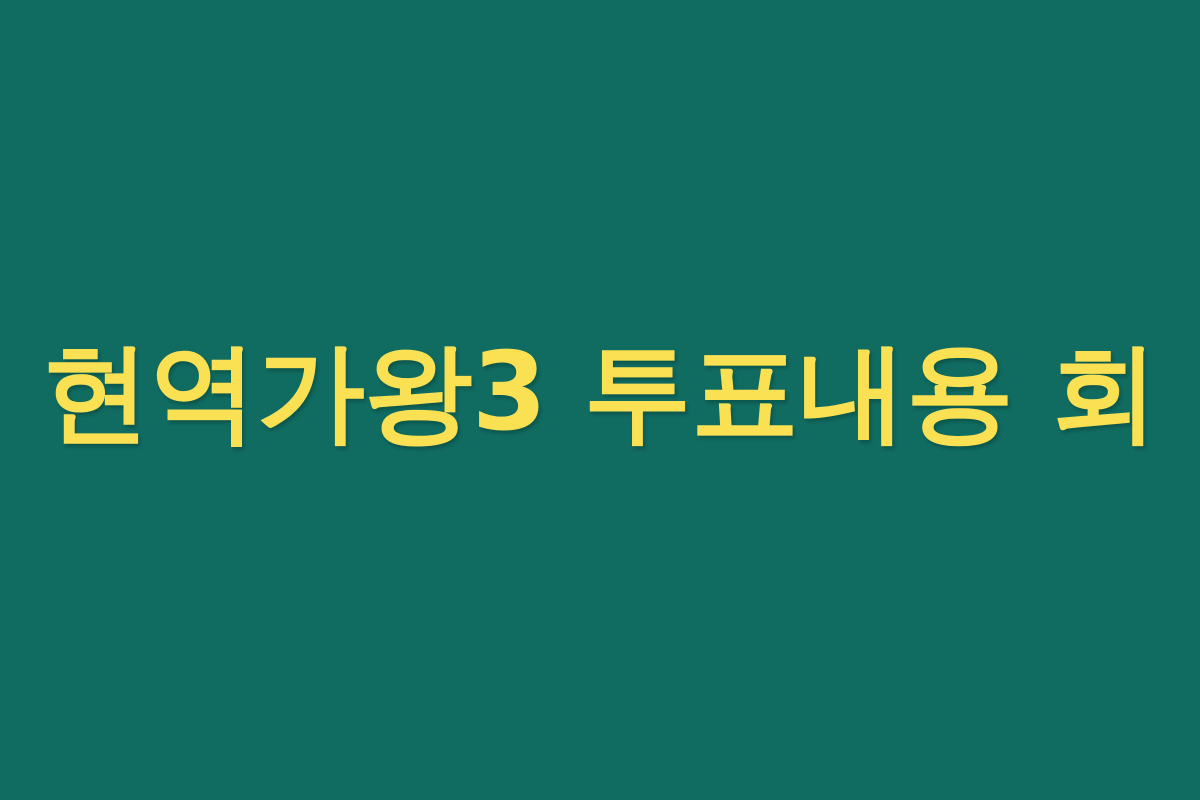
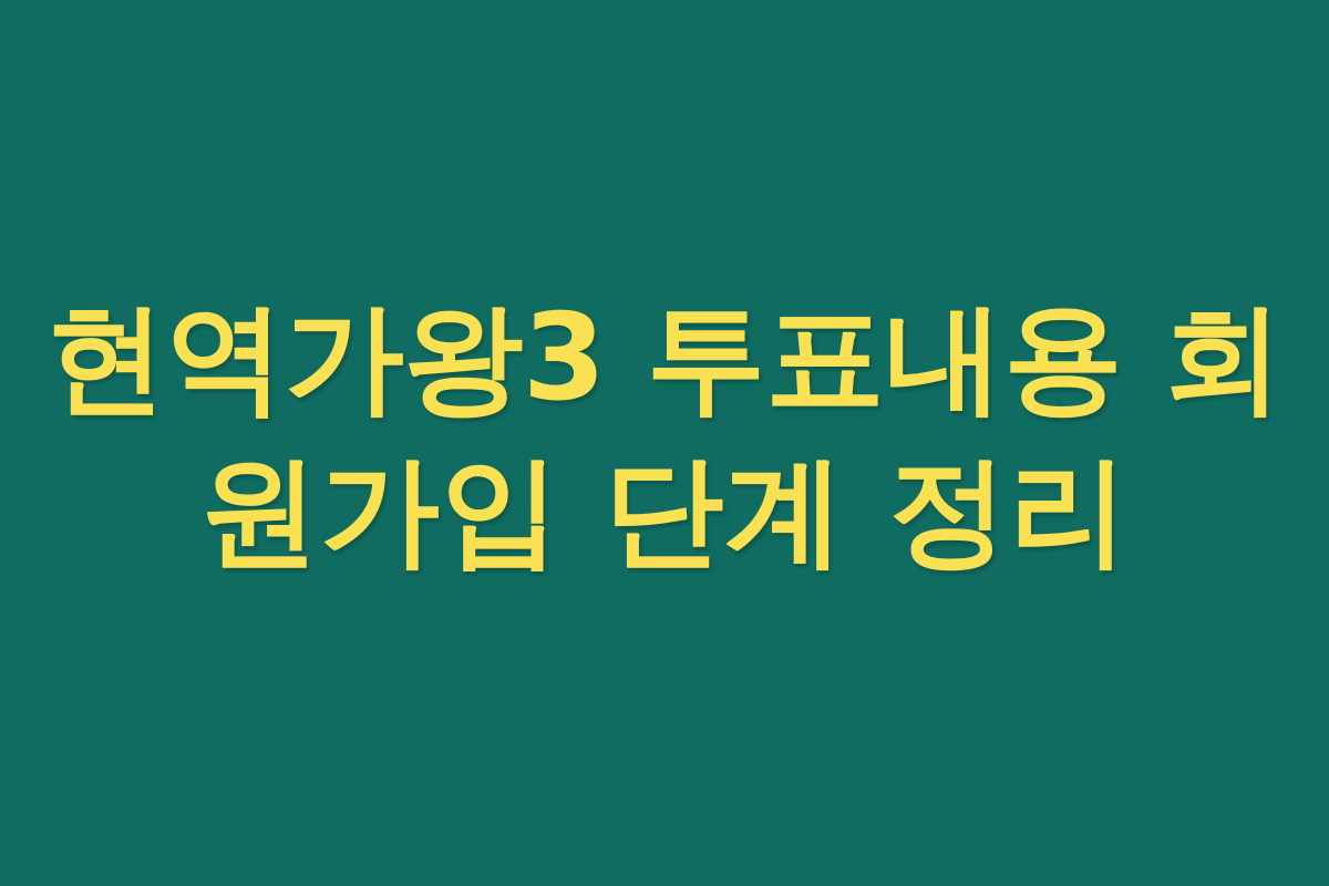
  현역가왕3 투표내용 회
+ 원가입 단계 정리
